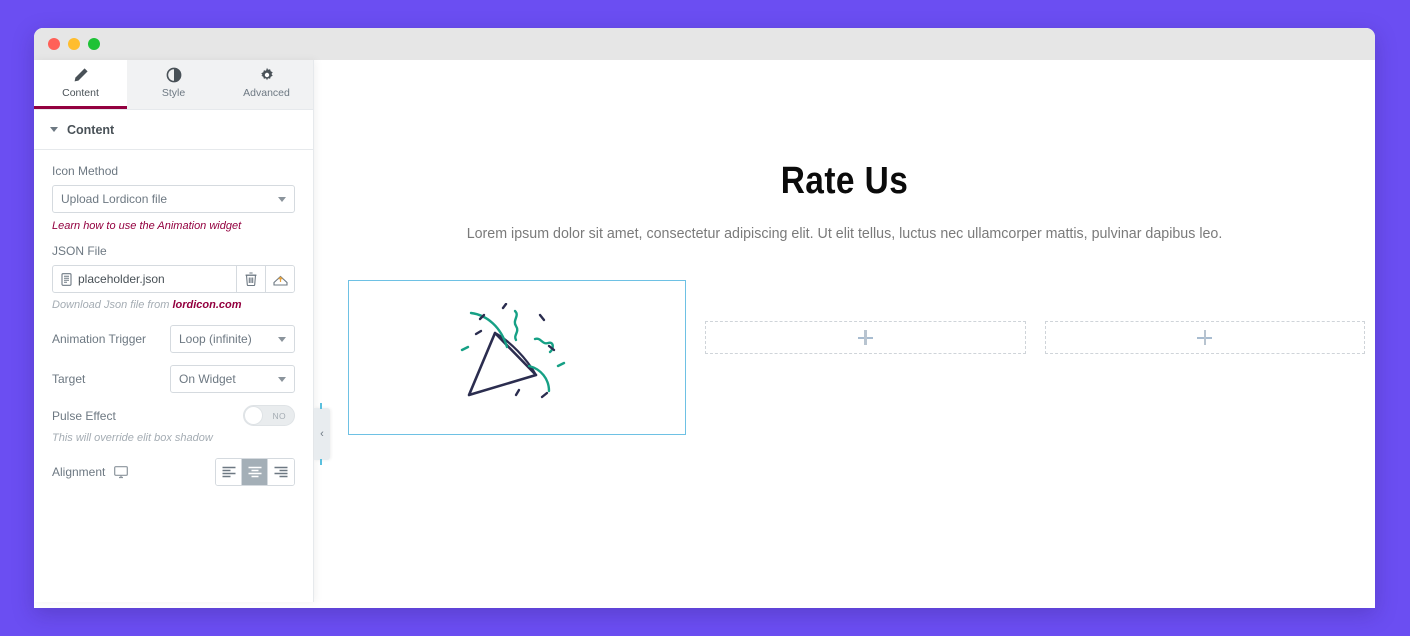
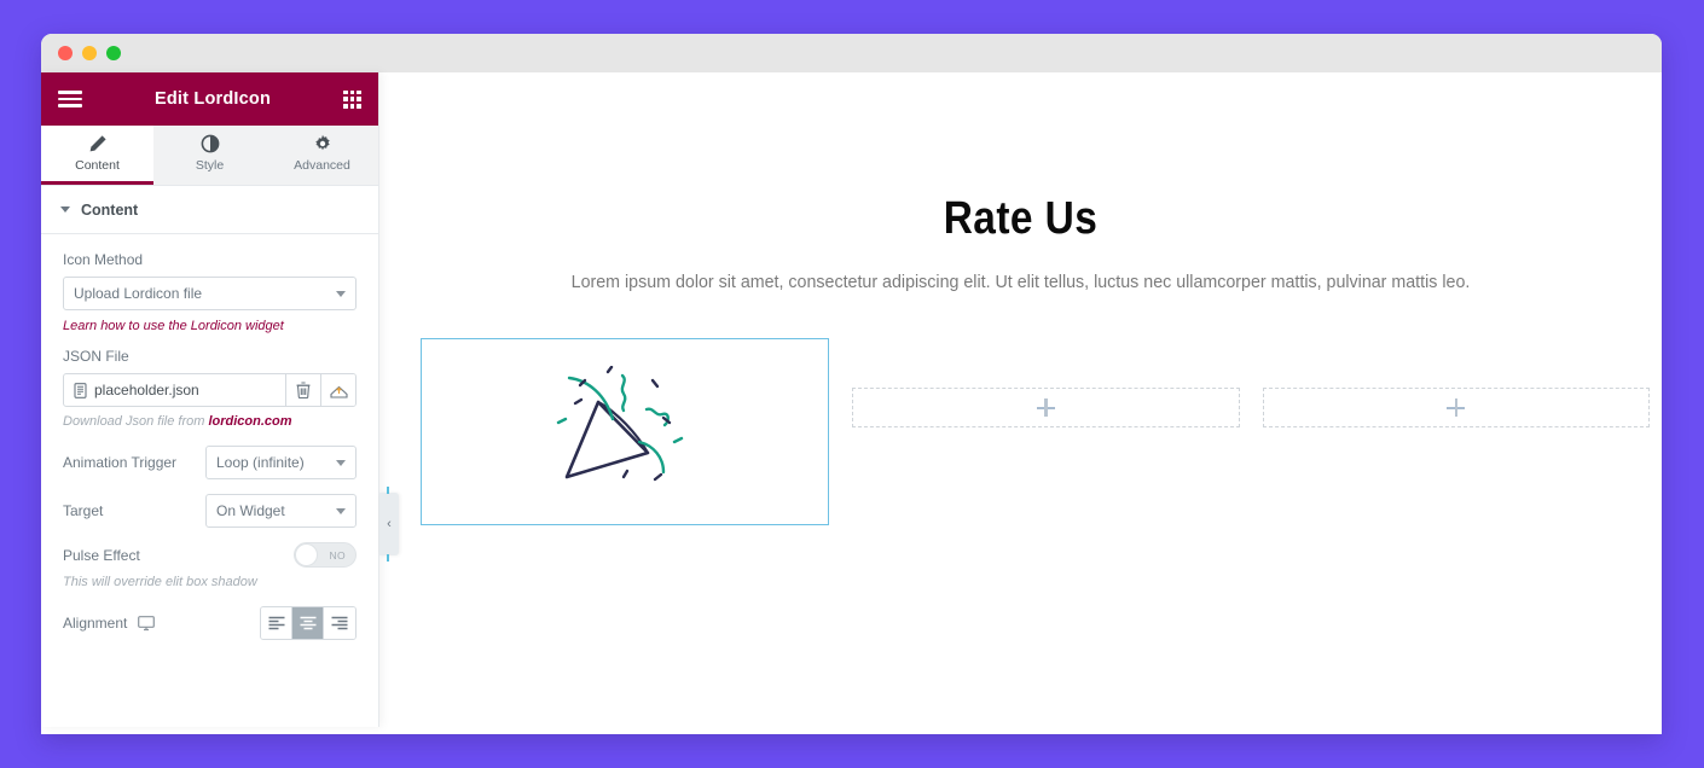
  Rate Us
- Lorem ipsum dolor sit amet, consectetur adipiscing elit. Ut elit tellus, luctus nec ullamcorper mattis, pulvinar dapibus leo.
+ Lorem ipsum dolor sit amet, consectetur adipiscing elit. Ut elit tellus, luctus nec ullamcorper mattis, pulvinar mattis leo.
+ Edit LordIcon
  Content
  Style
  Advanced
  Content
  Icon Method
  Upload Lordicon file
- Learn how to use the Animation widget
+ Learn how to use the Lordicon widget
  JSON File
  placeholder.json
  Download Json file from lordicon.com
  Animation Trigger
  Loop (infinite)
  Target
  On Widget
  Pulse Effect
  NO
  This will override elit box shadow
  Alignment
  ‹
